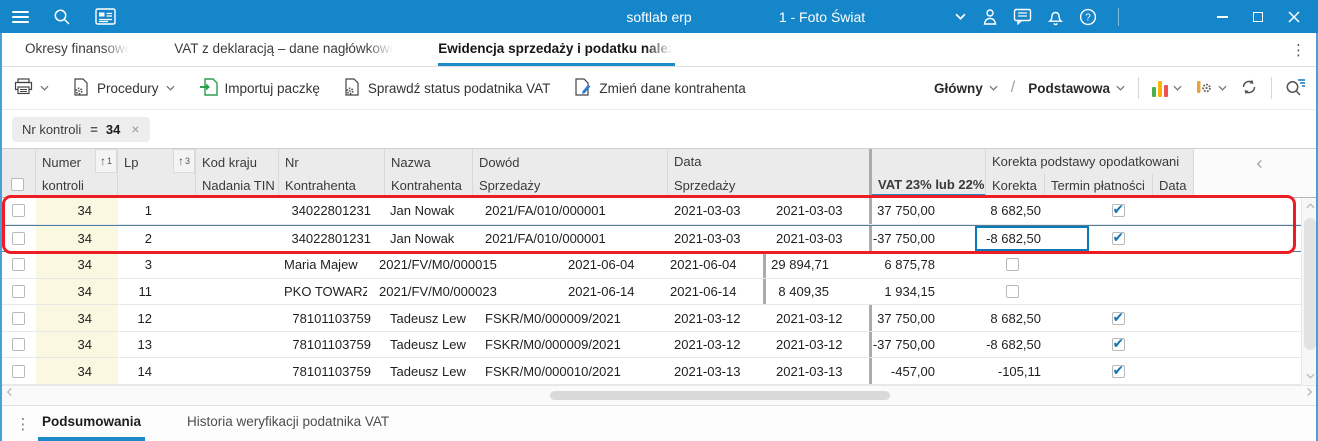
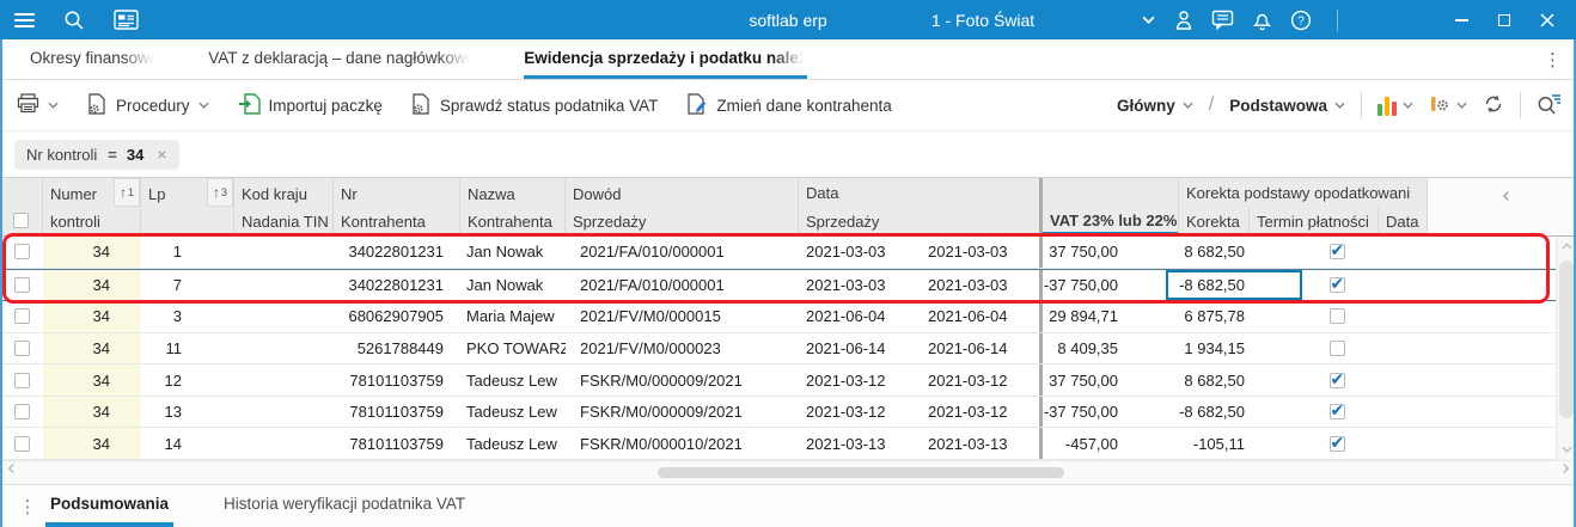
  softlab erp
  1 - Foto Świat
  ?
  Okresy finansowe
  VAT z deklaracją – dane nagłówkowe
  Ewidencja sprzedaży i podatku należ
  ⋮
  Procedury
  Importuj paczkę
  Sprawdź status podatnika VAT
  Zmień dane kontrahenta
  Główny
  /
  Podstawowa
  Nr kontroli
  =
  34
  ×
  Numer
  kontroli
  ↑
  1
  Lp
  ↑
  3
  Kod kraju
  Nadania TIN
  Nr
  Kontrahenta
  Nazwa
  Kontrahenta
  Dowód
  Sprzedaży
  Data
  Sprzedaży
  VAT 23% lub 22%
  Korekta podstawy opodatkowani
  Korekta
  Termin płatności
  Data
  34
  1
  34022801231
  Jan Nowak
  2021/FA/010/000001
  2021-03-03
  2021-03-03
  37 750,00
  8 682,50
  34
- 2
+ 7
  34022801231
  Jan Nowak
  2021/FA/010/000001
  2021-03-03
  2021-03-03
  -37 750,00
  -8 682,50
  34
  3
+ 68062907905
  Maria Majew
  2021/FV/M0/000015
  2021-06-04
  2021-06-04
  29 894,71
  6 875,78
  34
  11
+ 5261788449
  PKO TOWARZ
  2021/FV/M0/000023
  2021-06-14
  2021-06-14
  8 409,35
  1 934,15
  34
  12
  78101103759
  Tadeusz Lew
  FSKR/M0/000009/2021
  2021-03-12
  2021-03-12
  37 750,00
  8 682,50
  34
  13
  78101103759
  Tadeusz Lew
  FSKR/M0/000009/2021
  2021-03-12
  2021-03-12
  -37 750,00
  -8 682,50
  34
  14
  78101103759
  Tadeusz Lew
  FSKR/M0/000010/2021
  2021-03-13
  2021-03-13
  -457,00
  -105,11
  ⋮
  Podsumowania
  Historia weryfikacji podatnika VAT
